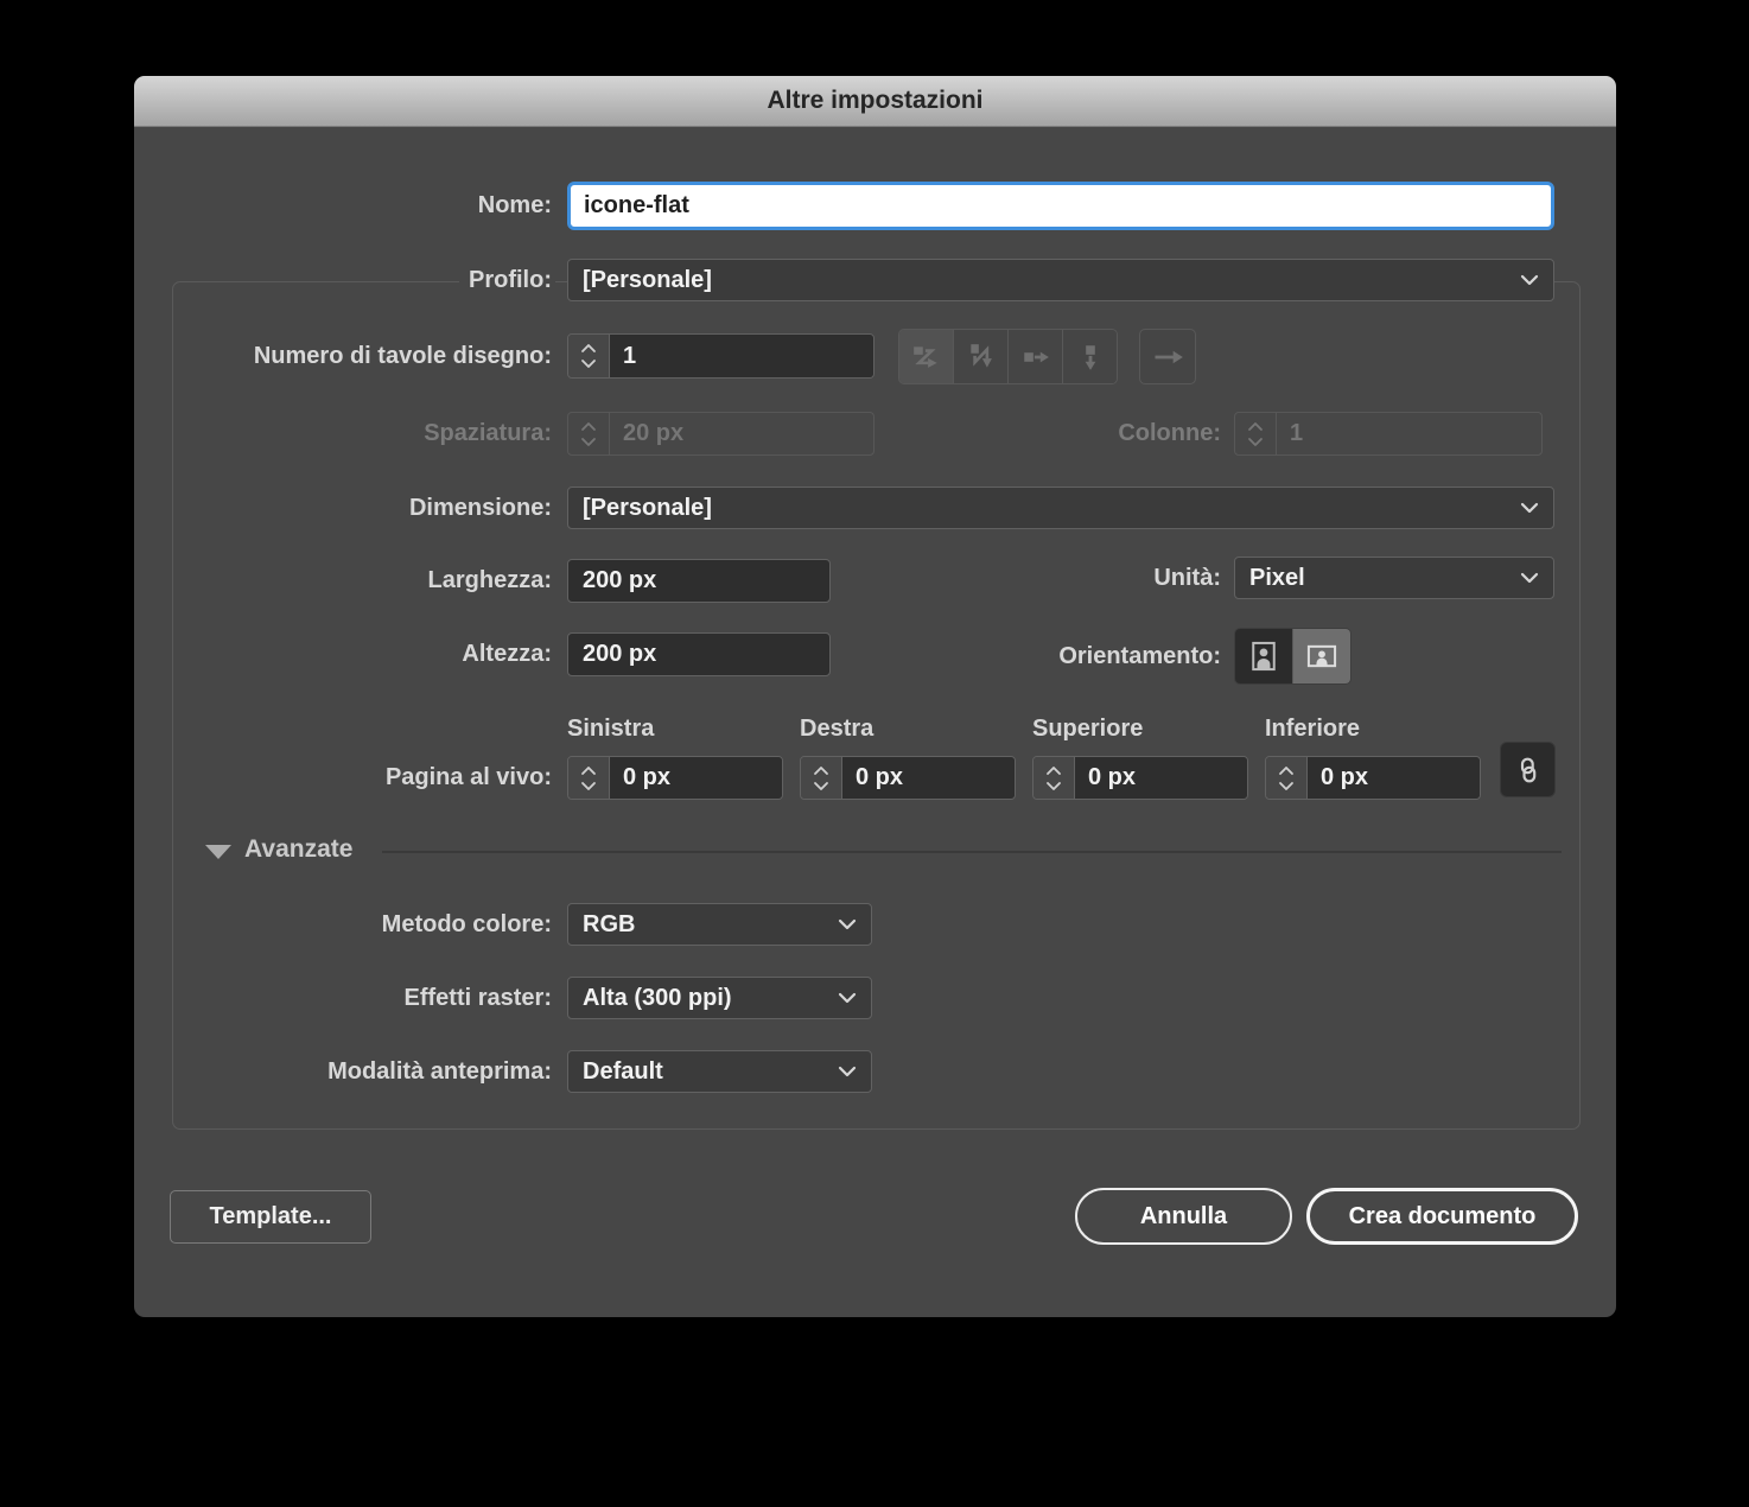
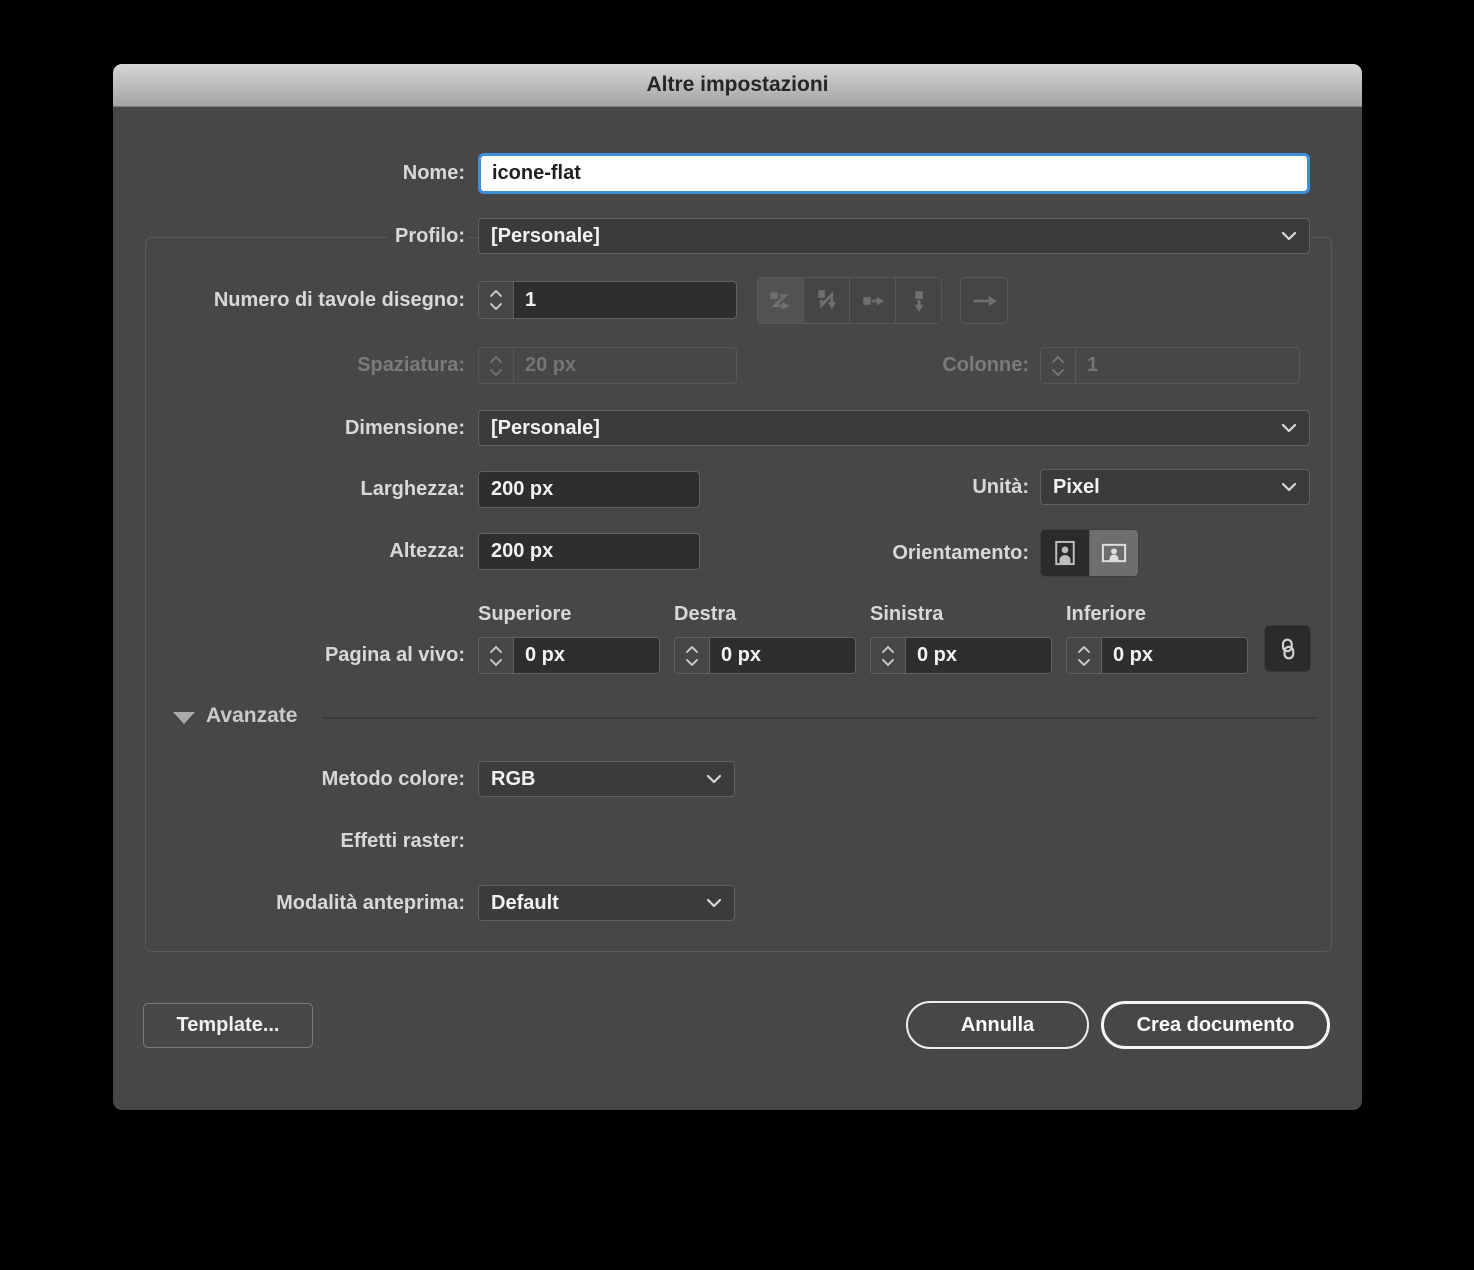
  Altre impostazioni
  Nome:
  icone-flat
  Profilo:
  [Personale]
  Numero di tavole disegno:
  1
  Spaziatura:
  20 px
  Colonne:
  1
  Dimensione:
  [Personale]
  Larghezza:
  200 px
  Unità:
  Pixel
  Altezza:
  200 px
  Orientamento:
- Sinistra
+ Superiore
  Destra
- Superiore
+ Sinistra
  Inferiore
  Pagina al vivo:
  0 px
  0 px
  0 px
  0 px
  Avanzate
  Metodo colore:
  RGB
  Effetti raster:
- Alta (300 ppi)
  Modalità anteprima:
  Default
  Template...
  Annulla
  Crea documento
